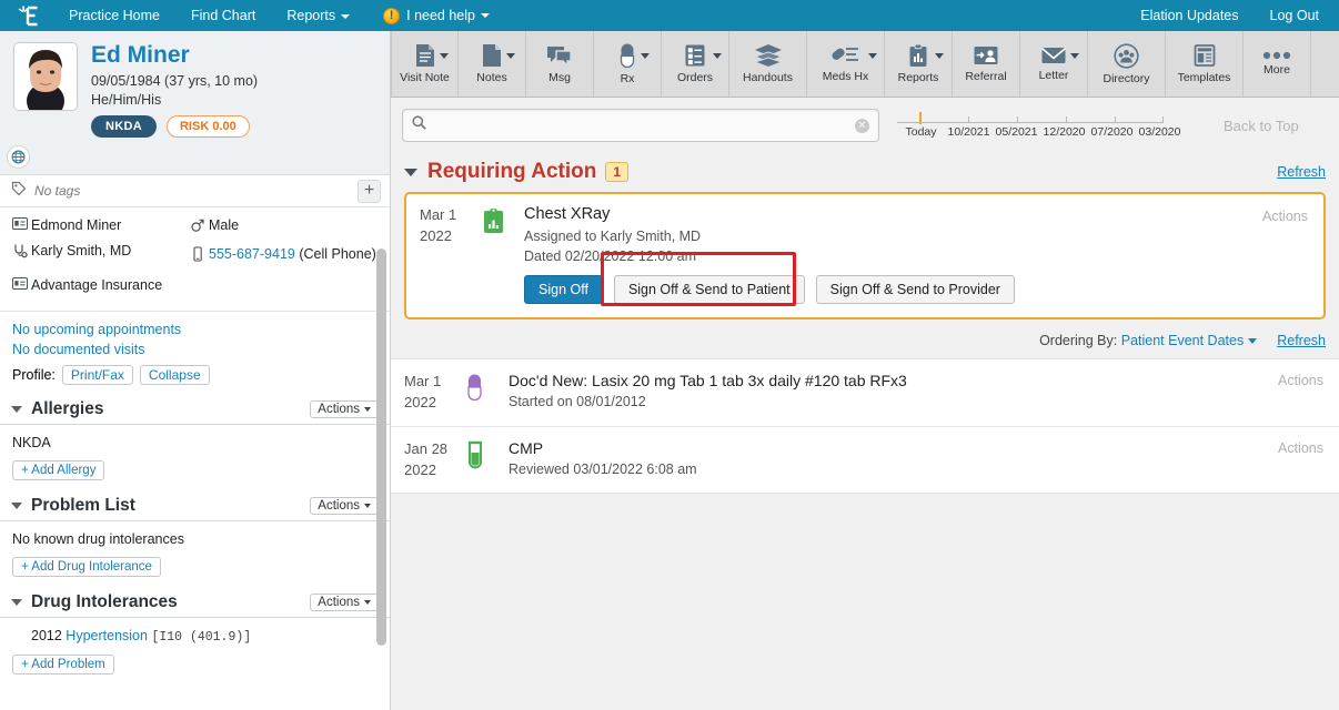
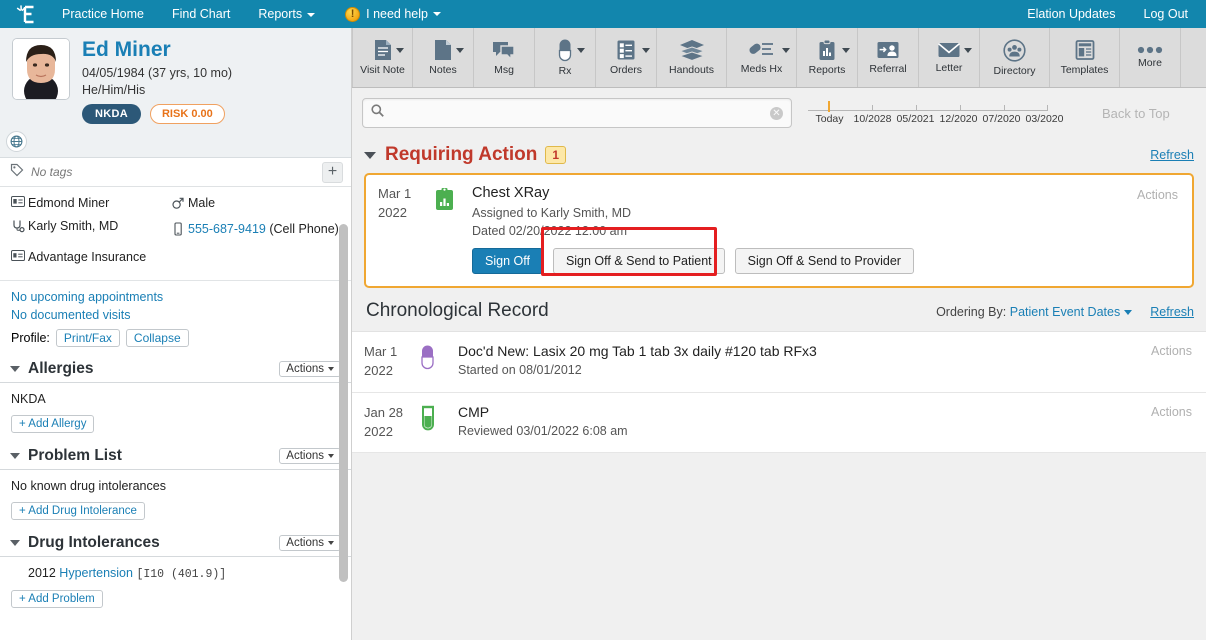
  Practice Home
  Find Chart
  Reports
  !
  I need help
  Elation Updates
  Log Out
  Ed Miner
- 09/05/1984 (37 yrs, 10 mo)
+ 04/05/1984 (37 yrs, 10 mo)
  He/Him/His
  NKDA
  RISK 0.00
  No tags
  +
  Edmond Miner
  Karly Smith, MD
  Male
  555-687-9419 (Cell Phone)
  Advantage Insurance
  No upcoming appointments
  No documented visits
  Profile:
  Print/Fax
  Collapse
  Allergies
  Actions
  NKDA
  + Add Allergy
  Problem List
  Actions
  No known drug intolerances
  + Add Drug Intolerance
  Drug Intolerances
  Actions
  2012 Hypertension [I10 (401.9)]
  + Add Problem
  Visit Note
  Notes
  Msg
  Rx
  Orders
  Handouts
  Meds Hx
  Reports
  Referral
  Letter
  Directory
  Templates
  More
  ✕
  Today
- 10/2021
+ 10/2028
  05/2021
  12/2020
  07/2020
  03/2020
  Back to Top
  Requiring Action
  1
  Refresh
  Mar 1
  2022
  Chest XRay
  Assigned to Karly Smith, MD
  Dated 02/20/2022 12:00 am
  Sign Off
  Sign Off & Send to Patient
  Sign Off & Send to Provider
  Actions
+ Chronological Record
  Ordering By: Patient Event Dates
  Refresh
  Mar 1
  2022
  Doc'd New: Lasix 20 mg Tab 1 tab 3x daily #120 tab RFx3
  Started on 08/01/2012
  Actions
  Jan 28
  2022
  CMP
  Reviewed 03/01/2022 6:08 am
  Actions
